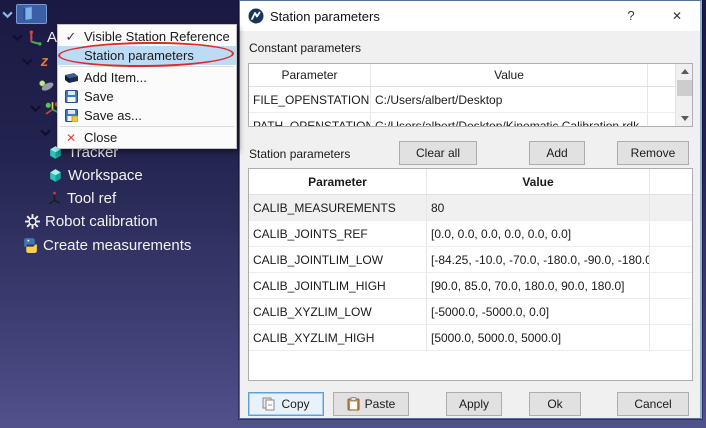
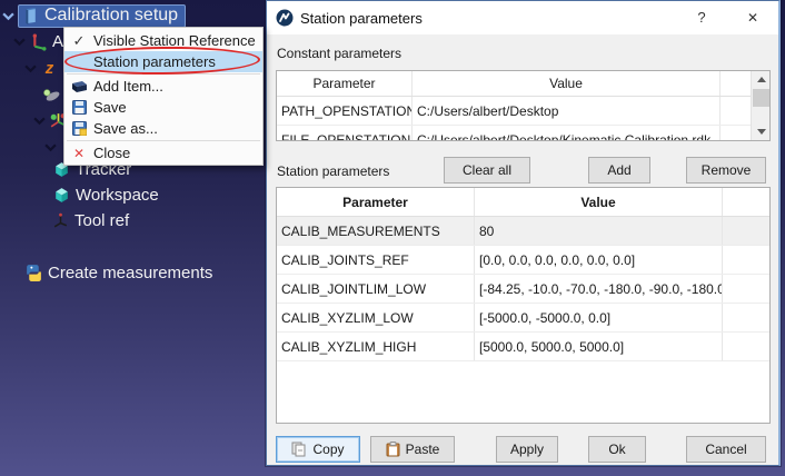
+ Calibration setup
  A
  z
  Tracker
  Workspace
  Tool ref
- Robot calibration
  Create measurements
  ✓
  Visible Station Reference
  Station parameters
  Add Item...
  Save
  Save as...
  ✕
  Close
  Station parameters
  ?
  ✕
  Constant parameters
  Parameter
  Value
- FILE_OPENSTATION
+ PATH_OPENSTATION
  C:/Users/albert/Desktop
- PATH_OPENSTATION
+ FILE_OPENSTATION
  C:/Users/albert/Desktop/Kinematic Calibration.rdk
  Station parameters
  Clear all
  Add
  Remove
  Parameter
  Value
  CALIB_MEASUREMENTS
  80
  CALIB_JOINTS_REF
  [0.0, 0.0, 0.0, 0.0, 0.0, 0.0]
  CALIB_JOINTLIM_LOW
  [-84.25, -10.0, -70.0, -180.0, -90.0, -180.0
- CALIB_JOINTLIM_HIGH
- [90.0, 85.0, 70.0, 180.0, 90.0, 180.0]
  CALIB_XYZLIM_LOW
  [-5000.0, -5000.0, 0.0]
  CALIB_XYZLIM_HIGH
  [5000.0, 5000.0, 5000.0]
  Copy
  Paste
  Apply
  Ok
  Cancel
